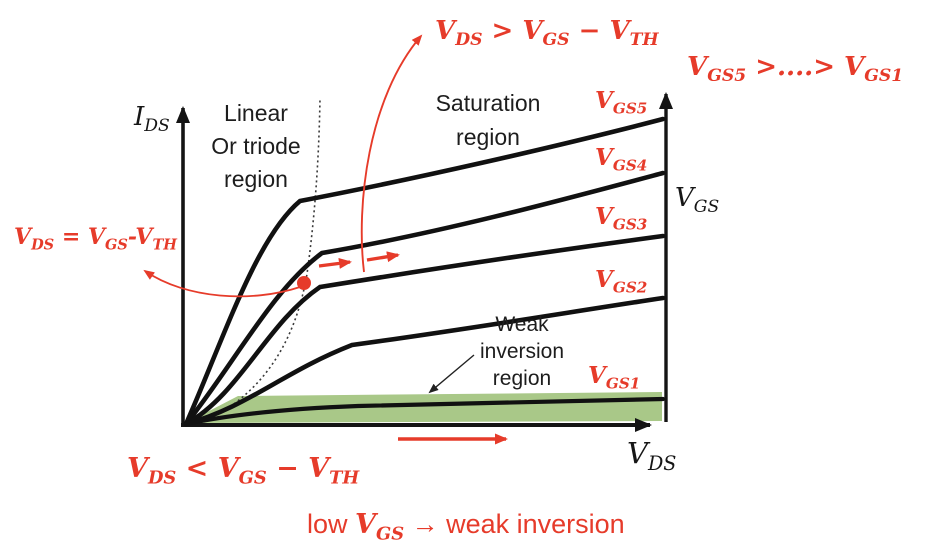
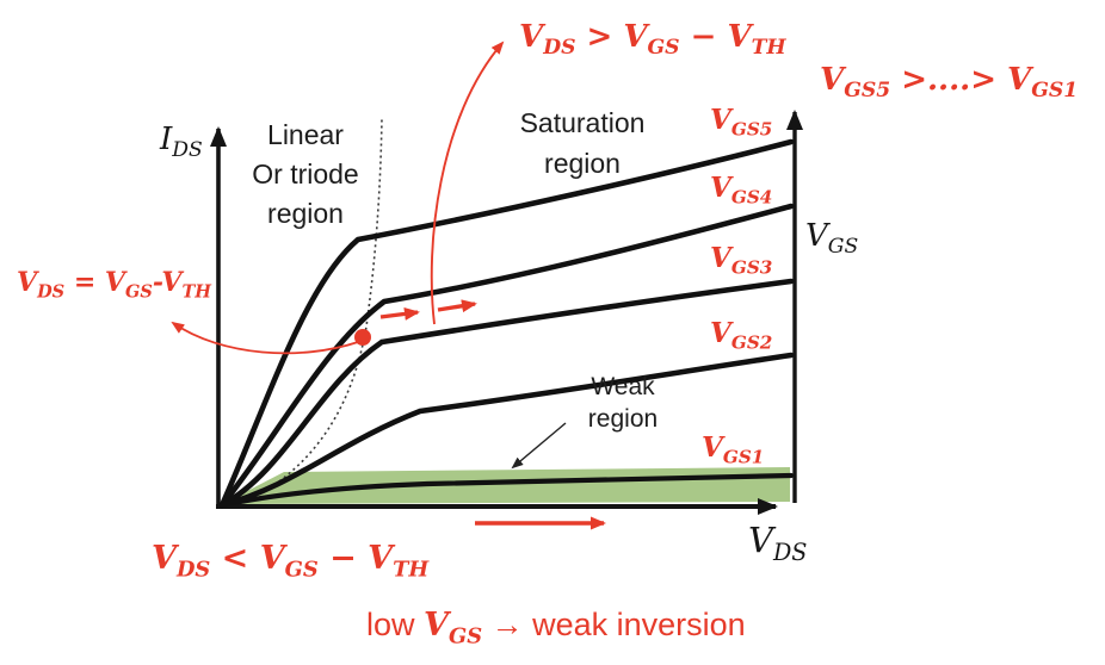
  IDS
  VDS
  VGS
  Linear
  Or triode
  region
  Saturation
  region
  Weak
- inversion
  region
  VDS > VGS − VTH
  VGS5 >....> VGS1
  VDS = VGS-VTH
  VDS < VGS − VTH
  low VGS → weak inversion
  VGS5
  VGS4
  VGS3
  VGS2
  VGS1
